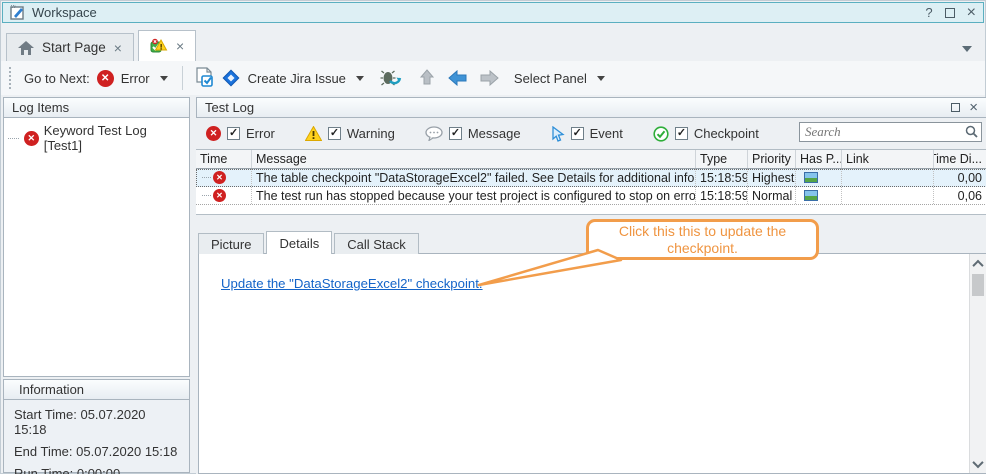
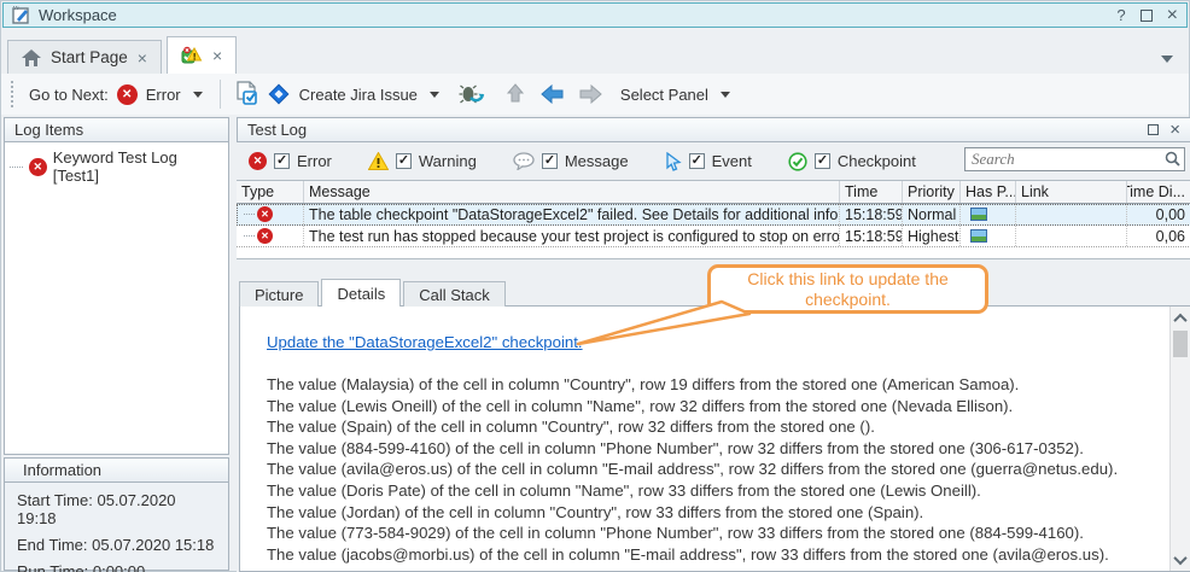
  Workspace
  ?
  ×
  Start Page
  ×
  ×
  Go to Next:
  ✕
  Error
  Create Jira Issue
  Select Panel
  Log Items
  ✕
  Keyword Test Log [Test1]
  Information
- Start Time: 05.07.2020 15:18
+ Start Time: 05.07.2020 19:18
  End Time: 05.07.2020 15:18
  Test Log
  ×
  ✕
  Error
  Warning
  Message
  Event
  Checkpoint
  Search
- Time
+ Type
  Message
- Type
+ Time
  Priority
  Has P...
  Link
  ime Di...
  ✕
  The table checkpoint "DataStorageExcel2" failed. See Details for additional info
  15:18:59
- Highest
+ Normal
  0,00
  ✕
  The test run has stopped because your test project is configured to stop on erro
  15:18:59
- Normal
+ Highest
  0,06
  Picture
  Details
  Call Stack
  Update the "DataStorageExcel2" checkpoint
+ The value (Malaysia) of the cell in column "Country", row 19 differs from the stored one (American Samoa).
+ The value (Lewis Oneill) of the cell in column "Name", row 32 differs from the stored one (Nevada Ellison).
+ The value (Spain) of the cell in column "Country", row 32 differs from the stored one ().
+ The value (884-599-4160) of the cell in column "Phone Number", row 32 differs from the stored one (306-617-0352).
+ The value (avila@eros.us) of the cell in column "E-mail address", row 32 differs from the stored one (guerra@netus.edu).
+ The value (Doris Pate) of the cell in column "Name", row 33 differs from the stored one (Lewis Oneill).
+ The value (Jordan) of the cell in column "Country", row 33 differs from the stored one (Spain).
+ The value (773-584-9029) of the cell in column "Phone Number", row 33 differs from the stored one (884-599-4160).
+ The value (jacobs@morbi.us) of the cell in column "E-mail address", row 33 differs from the stored one (avila@eros.us).
- Click this this to update the checkpoint.
+ Click this link to update the checkpoint.
